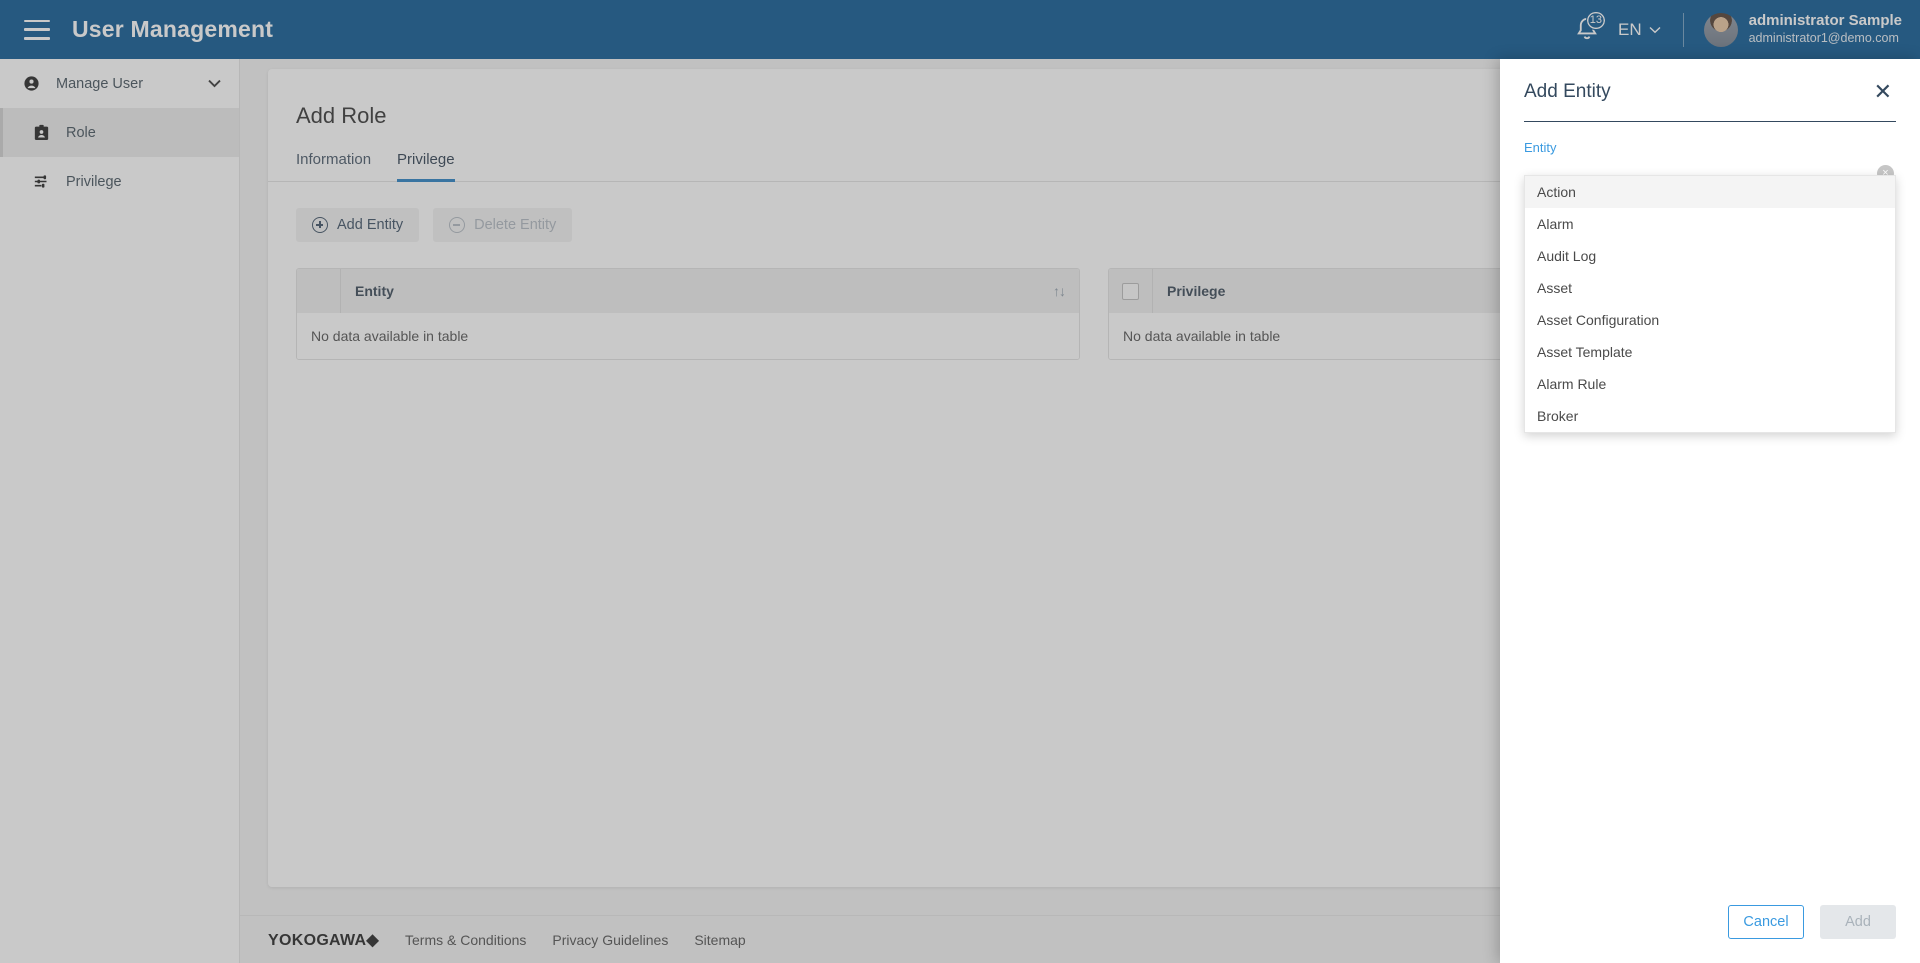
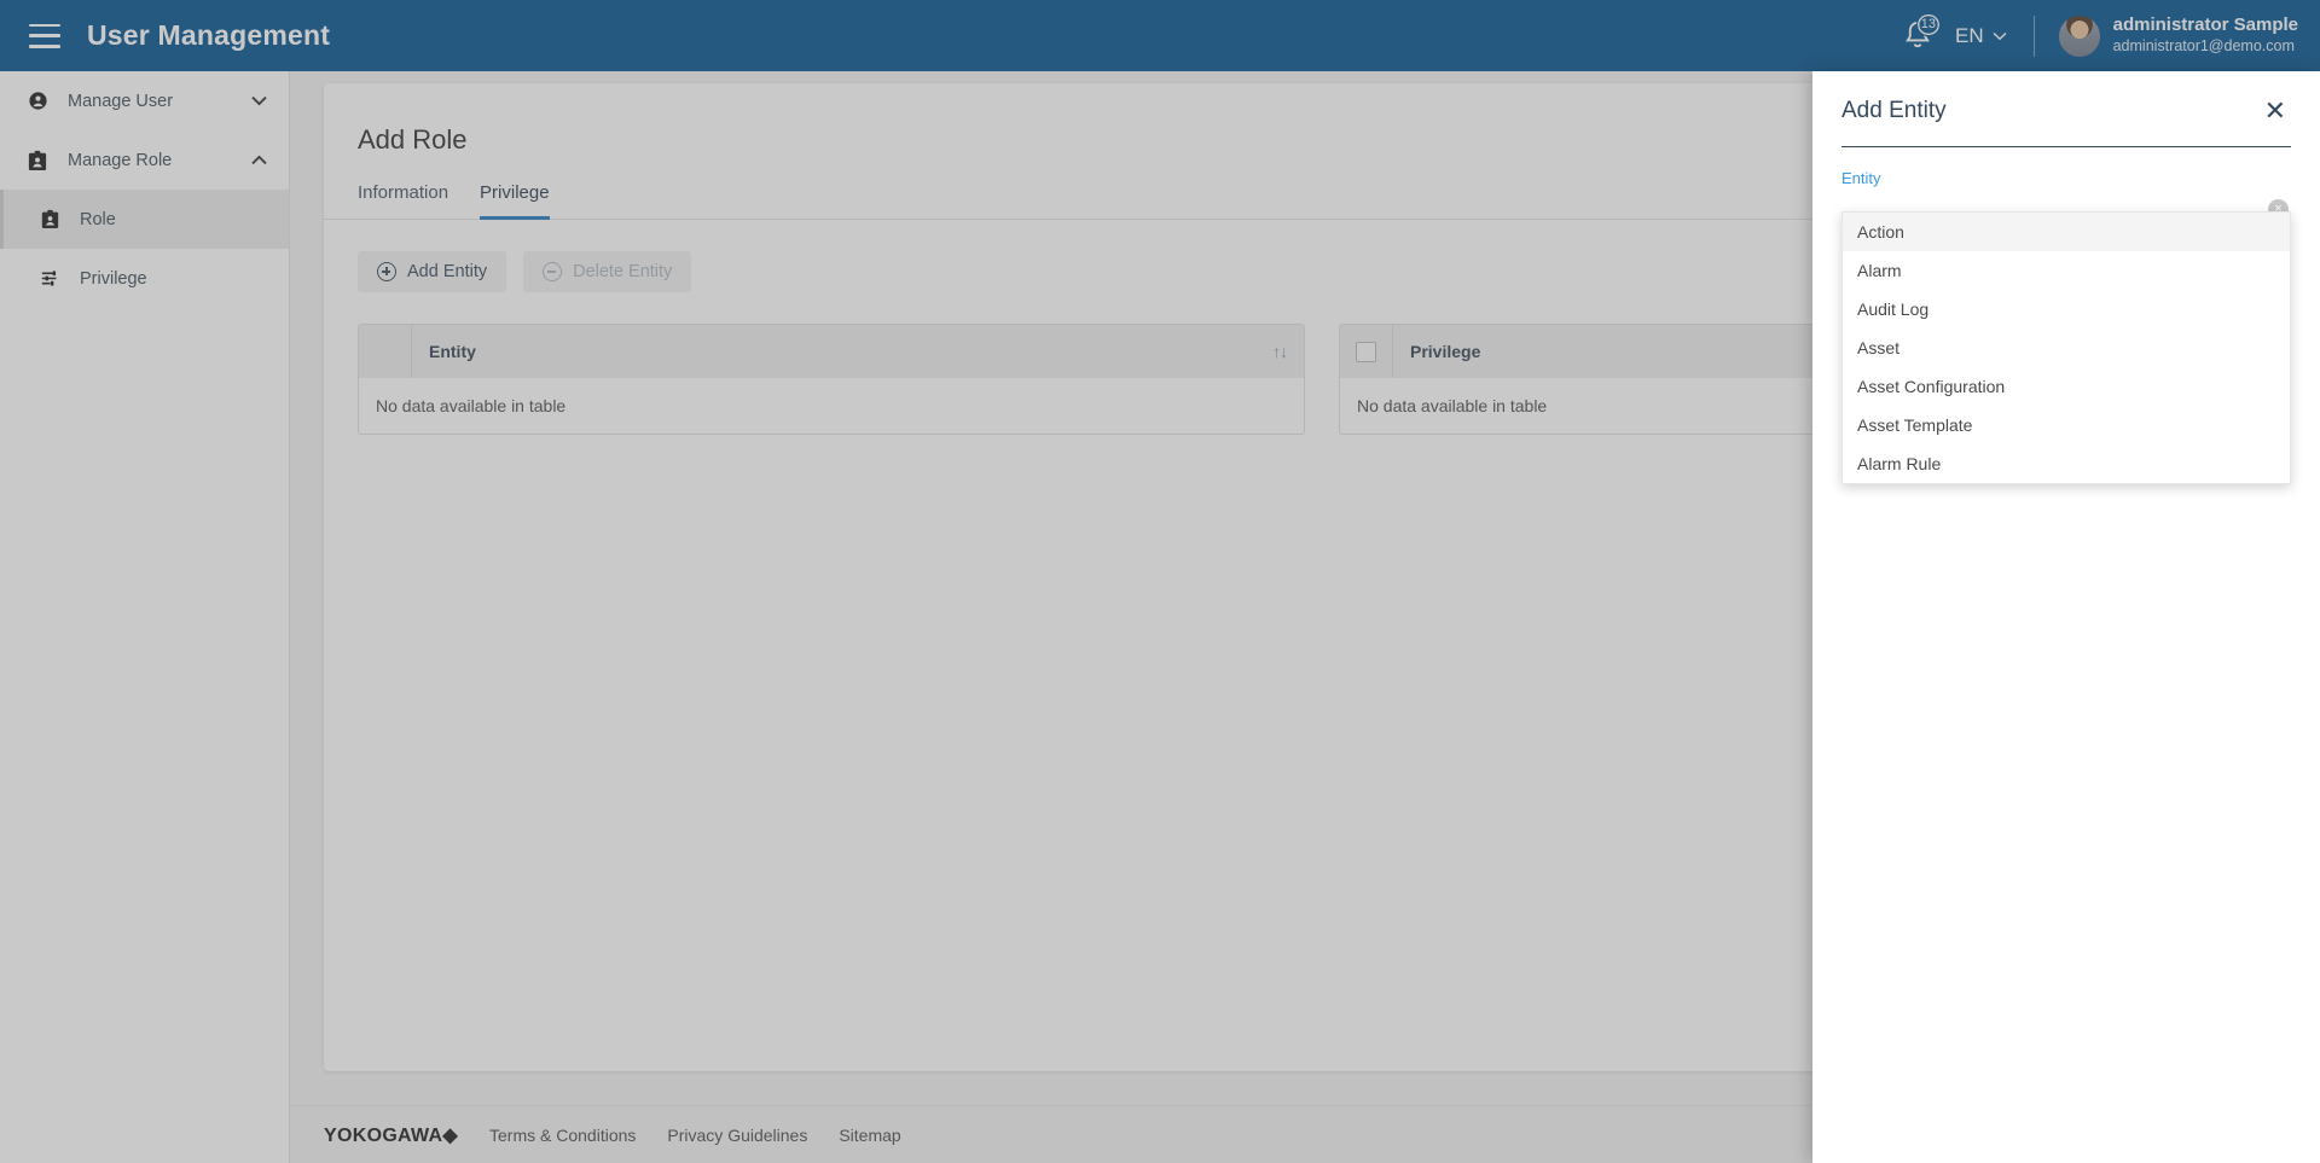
  User Management
  13
  EN
  administrator Sample
  administrator1@demo.com
  Manage User
+ Manage Role
  Role
  Privilege
  Add Role
  Information
  Privilege
  Add Entity
  Delete Entity
  Entity
  ↑↓
  No data available in table
  Privilege
  No data available in table
  YOKOGAWA◆
  Terms & Conditions
  Privacy Guidelines
  Sitemap
  Add Entity
  ✕
  Entity
  ×
  Action
  Alarm
  Audit Log
  Asset
  Asset Configuration
  Asset Template
  Alarm Rule
- Broker
- Cancel
- Add
